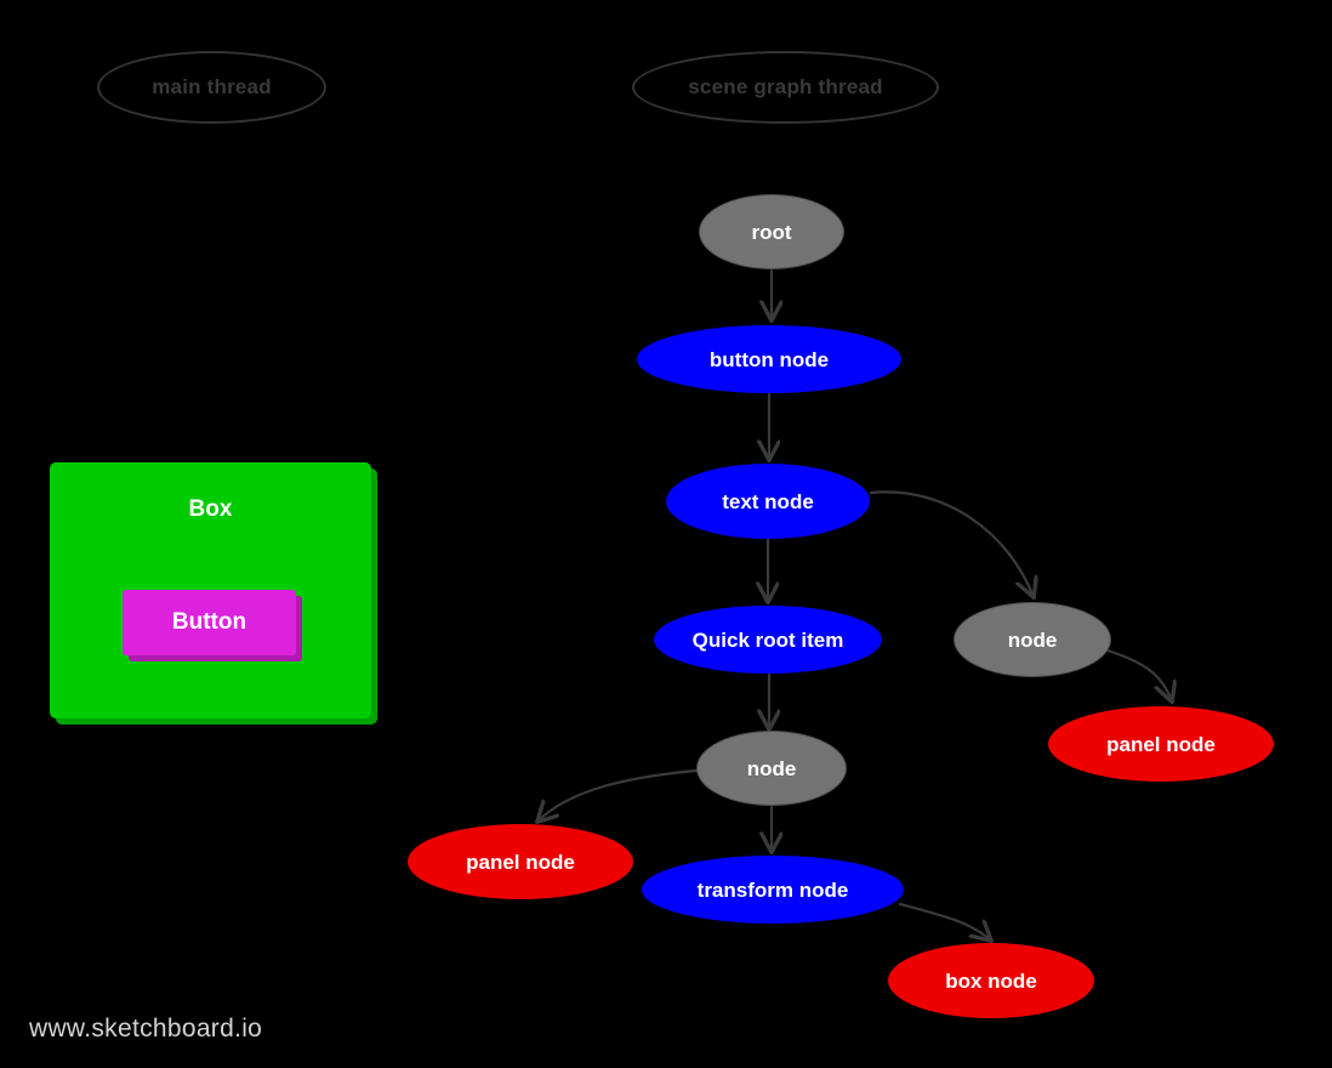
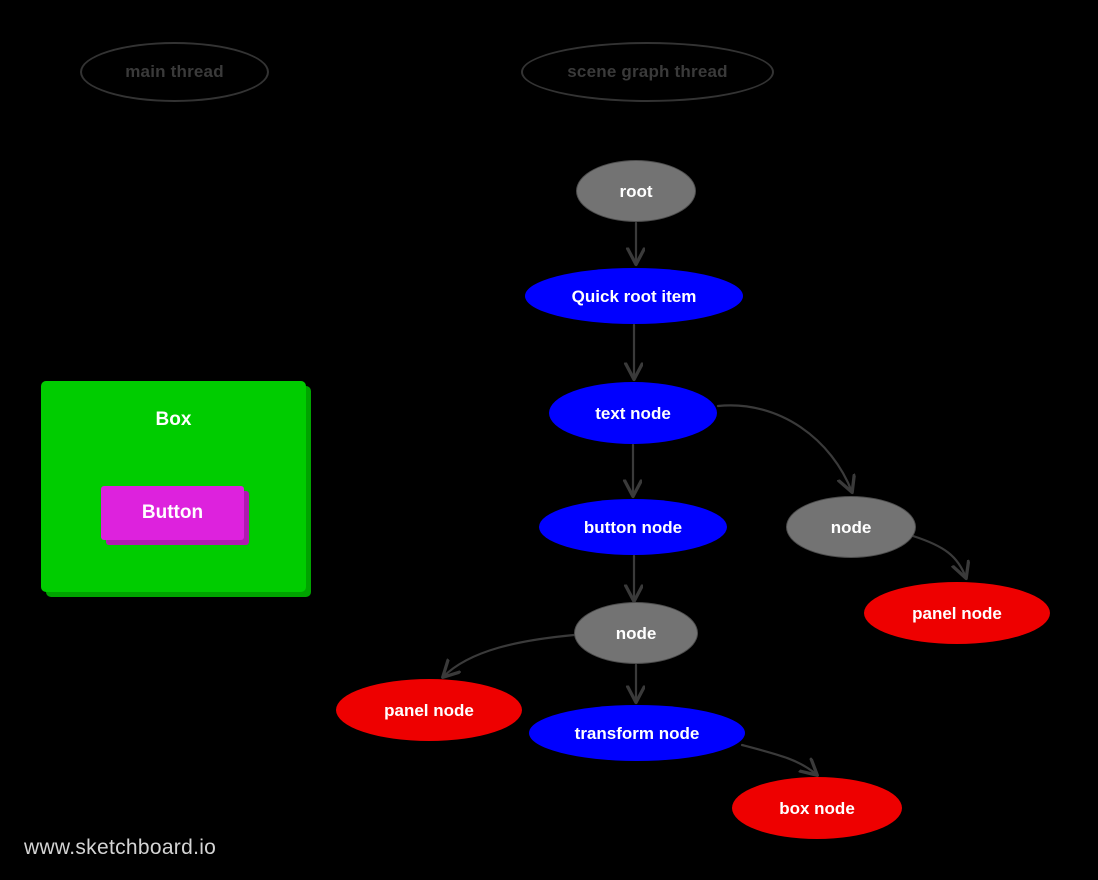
  main thread
  scene graph thread
  Box
  Button
  root
- button node
+ Quick root item
  text node
- Quick root item
+ button node
  node
  panel node
  node
  panel node
  transform node
  box node
  www.sketchboard.io
